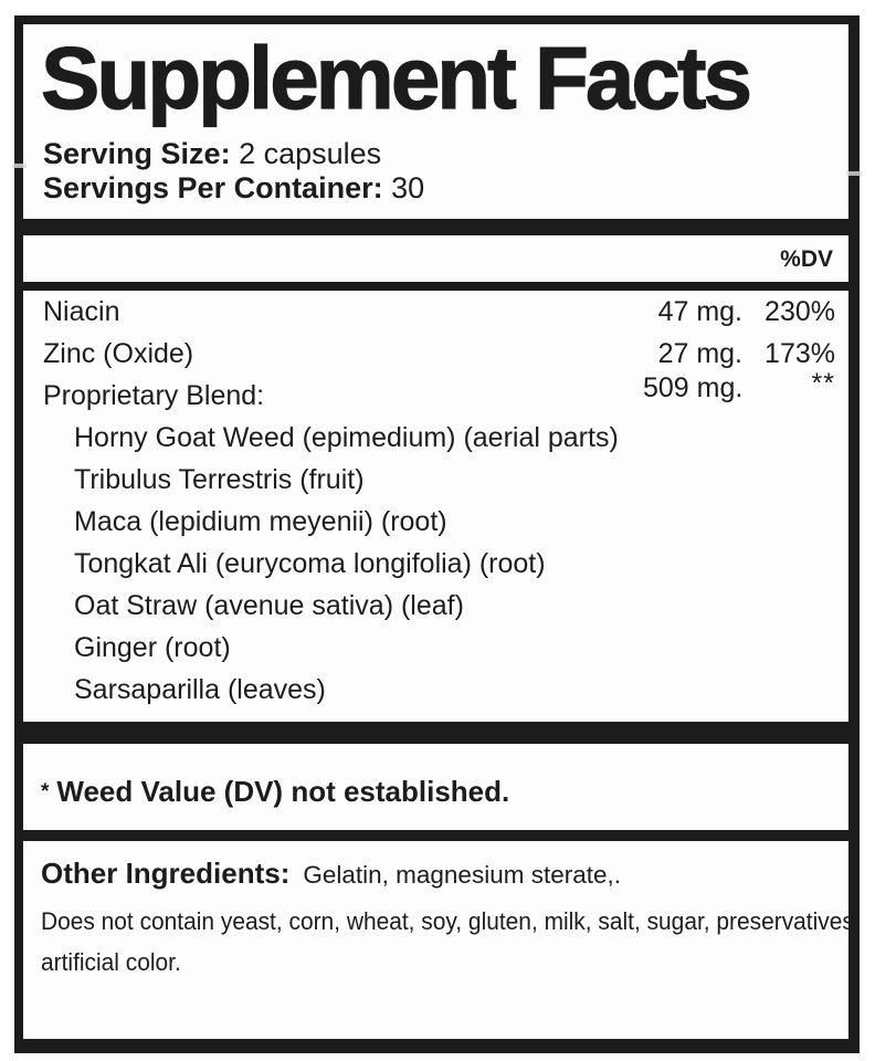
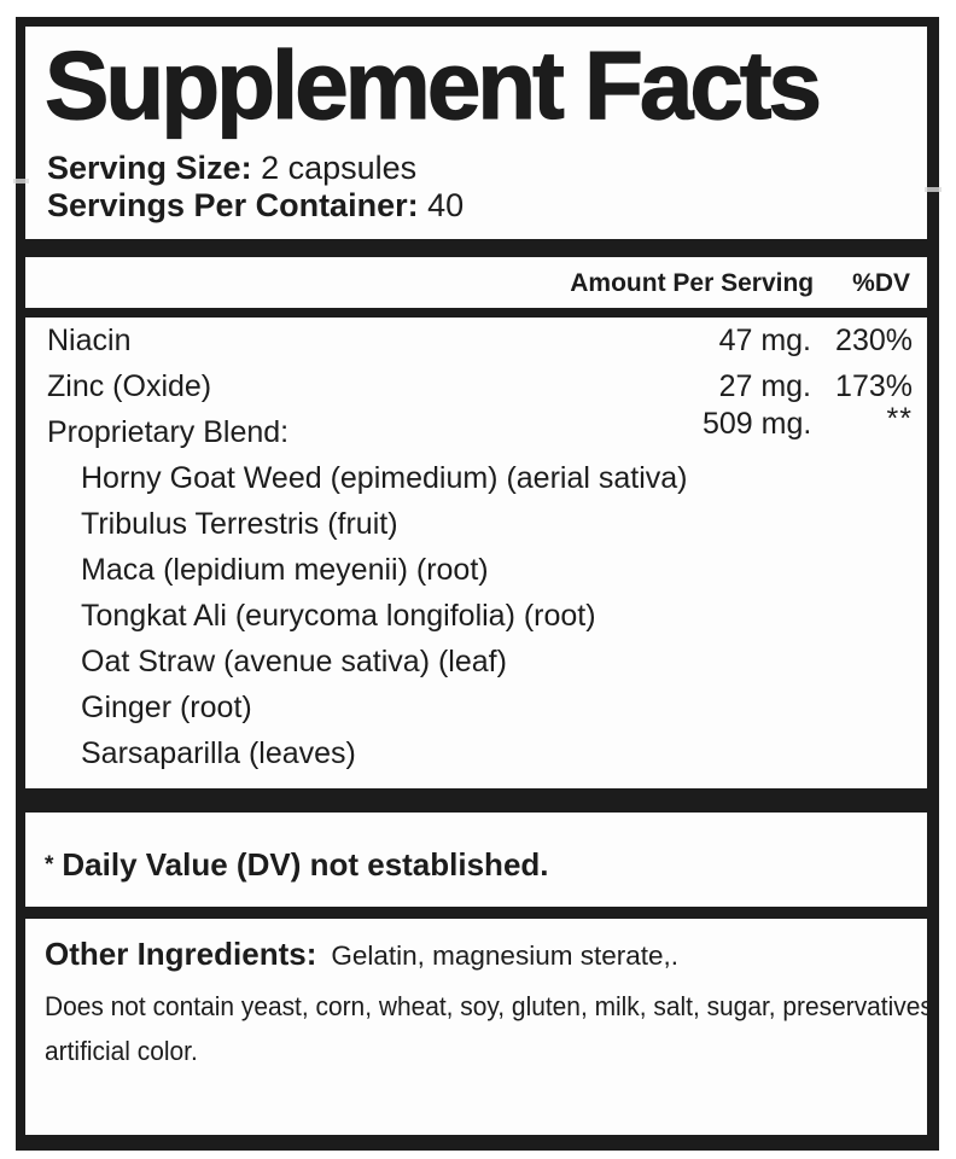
  Supplement Facts
  Serving Size: 2 capsules
- Servings Per Container: 30
+ Servings Per Container: 40
+ Amount Per Serving
  %DV
  Niacin
  47 mg.
  230%
  Zinc (Oxide)
  27 mg.
  173%
  Proprietary Blend:
  509 mg.
  **
- Horny Goat Weed (epimedium) (aerial parts)
+ Horny Goat Weed (epimedium) (aerial sativa)
  Tribulus Terrestris (fruit)
  Maca (lepidium meyenii) (root)
  Tongkat Ali (eurycoma longifolia) (root)
  Oat Straw (avenue sativa) (leaf)
  Ginger (root)
  Sarsaparilla (leaves)
- * Weed Value (DV) not established.
+ * Daily Value (DV) not established.
  Other Ingredients: Gelatin, magnesium sterate,.
  Does not contain yeast, corn, wheat, soy, gluten, milk, salt, sugar, preservatives artificial color.
